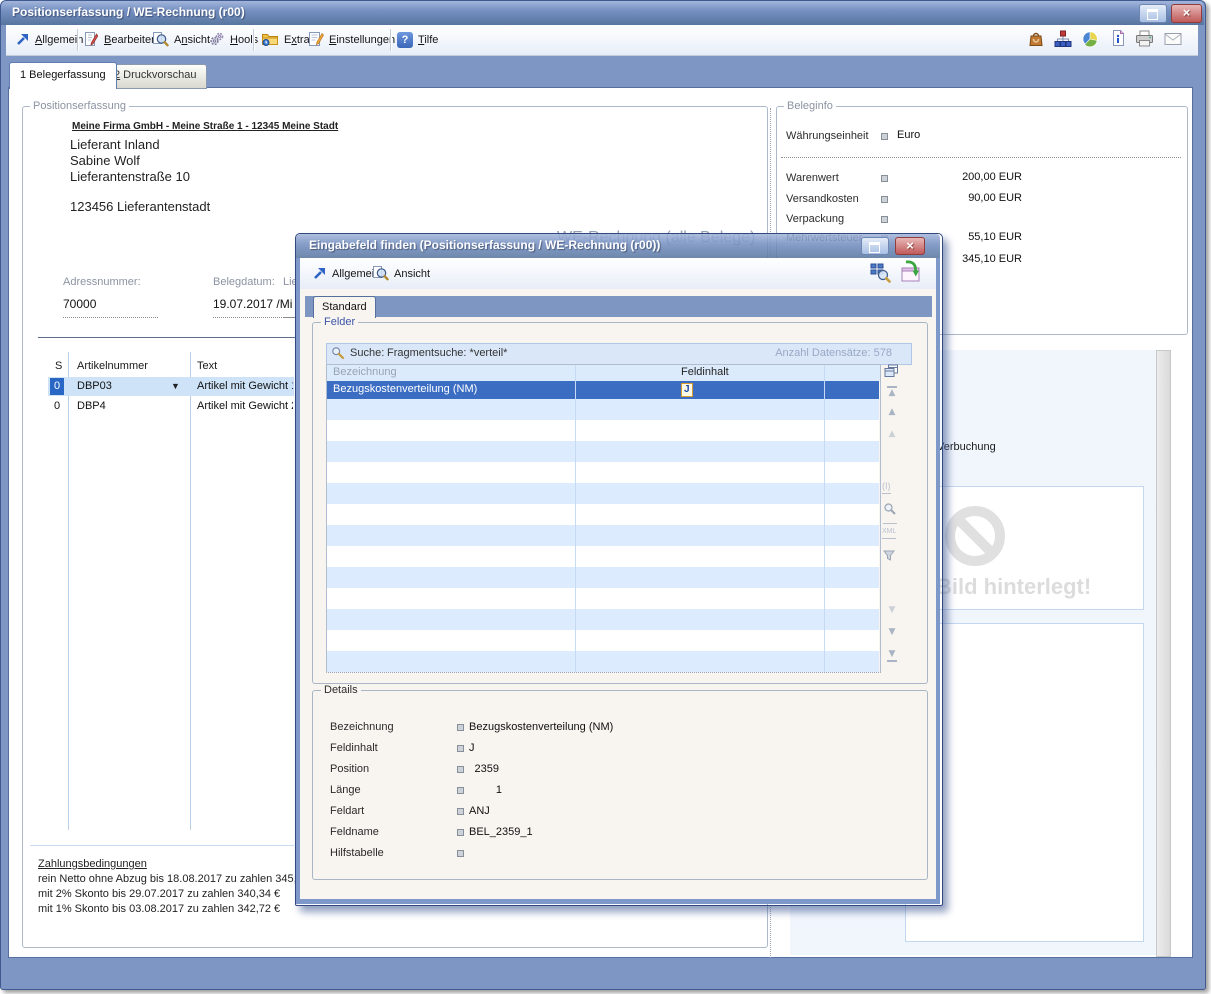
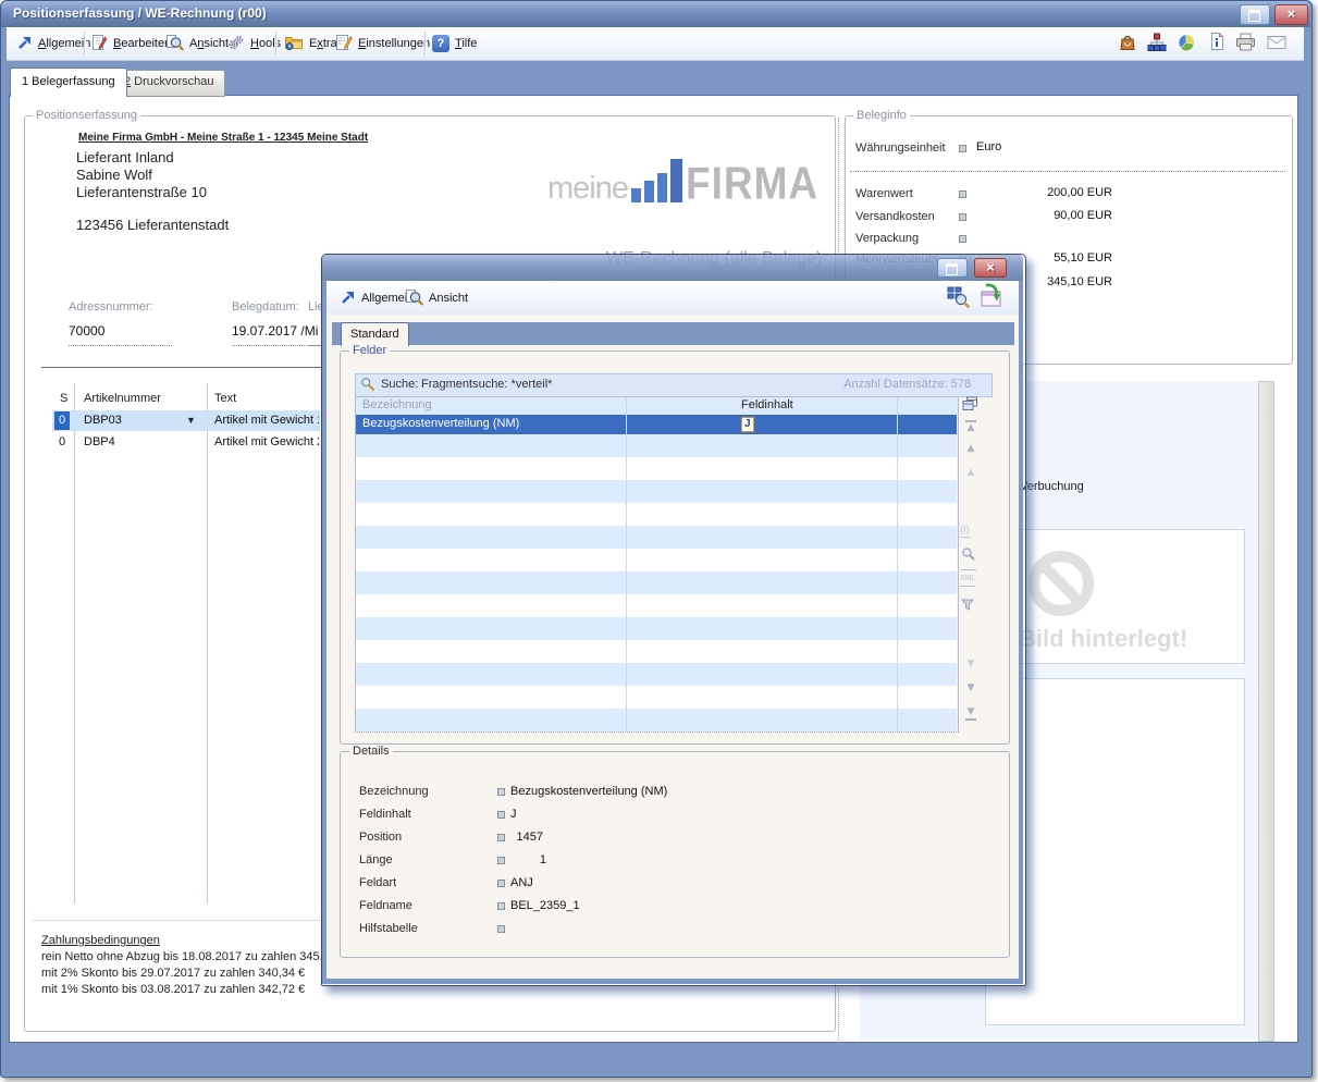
  Positionserfassung / WE-Rechnung (r00)
  ×
  Allgemein
  Bearbeite
  Ansicht
  Hools
  Extra
  Einstellungen
  ?
  Tilfe
  1 Belegerfassung
  2 Druckvorschau
  Positionserfassung
  Meine Firma GmbH - Meine Straße 1 - 12345 Meine Stadt
  Lieferant Inland
  Sabine Wolf
  Lieferantenstraße 10
  123456 Lieferantenstadt
+ meine
+ FIRMA
  Adressnummer:
  70000
  Belegdatum:
  19.07.2017 /Mi
  S
  Artikelnummer
  Text
  0
  DBP03
  ▼
  Artikel mit Gewicht
  0
  DBP4
  Artikel mit Gewicht
  Zahlungsbedingungen
  rein Netto ohne Abzug bis 18.08.2017 zu zahlen 345
  mit 2% Skonto bis 29.07.2017 zu zahlen 340,34 €
  mit 1% Skonto bis 03.08.2017 zu zahlen 342,72 €
  Beleginfo
  Währungseinheit
  Euro
  Warenwert
  200,00 EUR
  Versandkosten
  90,00 EUR
  Verpackung
  55,10 EUR
  345,10 EUR
  Verbuchung
  Bild hinterlegt!
- Eingabefeld finden (Positionserfassung / WE-Rechnung (r00))
  ×
  Allgemei
  Ansicht
  Standard
  Felder
  Suche:
  Fragmentsuche: *verteil*
  Anzahl Datensätze: 578
  Bezeichnung
  Feldinhalt
  Bezugskostenverteilung (NM)
  J
  ▲
  ▲
  ▲
  (I)
  ▼
  ▼
  ▼
  Details
  Bezeichnung
  Bezugskostenverteilung (NM)
  Feldinhalt
  J
  Position
- 2359
+ 1457
  Länge
  1
  Feldart
  ANJ
  Feldname
  BEL_2359_1
  Hilfstabelle
